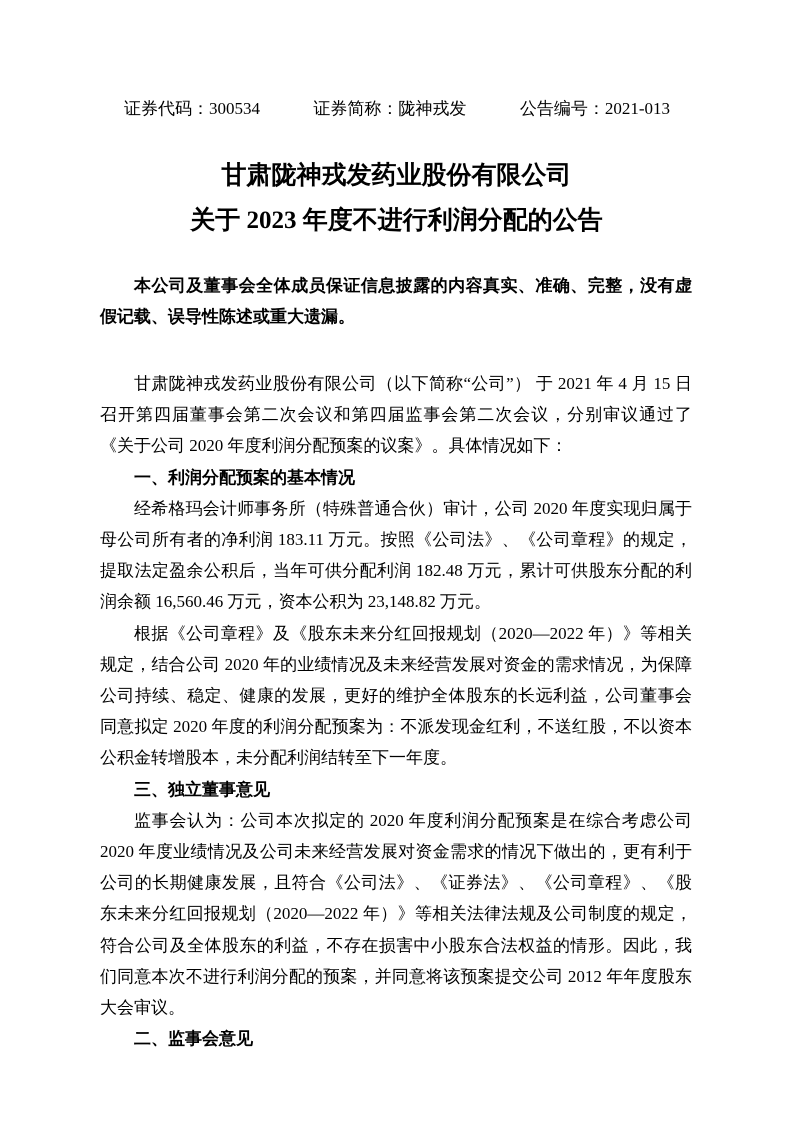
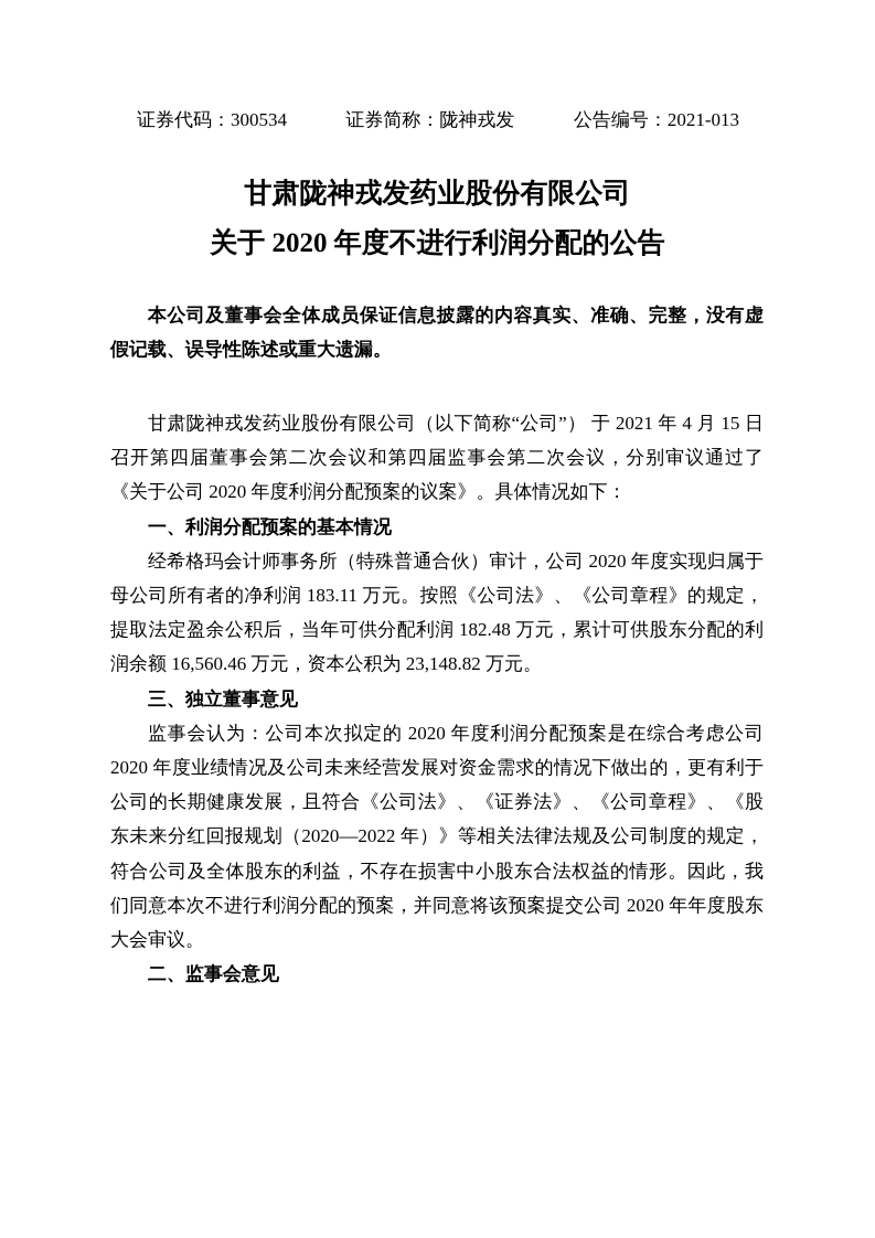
  证券代码：300534
  证券简称：陇神戎发
  公告编号：2021-013
  甘肃陇神戎发药业股份有限公司
- 关于 2023 年度不进行利润分配的公告
+ 关于 2020 年度不进行利润分配的公告
  本公司及董事会全体成员保证信息披露的内容真实、准确、完整，没有虚假记载、误导性陈述或重大遗漏。
  甘肃陇神戎发药业股份有限公司（以下简称“公司”） 于 2021 年 4 月 15 日召开第四届董事会第二次会议和第四届监事会第二次会议，分别审议通过了《关于公司 2020 年度利润分配预案的议案》。具体情况如下：
  一、利润分配预案的基本情况
  经希格玛会计师事务所（特殊普通合伙）审计，公司 2020 年度实现归属于母公司所有者的净利润 183.11 万元。按照《公司法》、《公司章程》的规定，提取法定盈余公积后，当年可供分配利润 182.48 万元，累计可供股东分配的利润余额 16,560.46 万元，资本公积为 23,148.82 万元。
- 根据《公司章程》及《股东未来分红回报规划（2020—2022 年）》等相关规定，结合公司 2020 年的业绩情况及未来经营发展对资金的需求情况，为保障公司持续、稳定、健康的发展，更好的维护全体股东的长远利益，公司董事会同意拟定 2020 年度的利润分配预案为：不派发现金红利，不送红股，不以资本公积金转增股本，未分配利润结转至下一年度。
  三、独立董事意见
- 监事会认为：公司本次拟定的 2020 年度利润分配预案是在综合考虑公司 2020 年度业绩情况及公司未来经营发展对资金需求的情况下做出的，更有利于公司的长期健康发展，且符合《公司法》、《证券法》、《公司章程》、《股东未来分红回报规划（2020—2022 年）》等相关法律法规及公司制度的规定，符合公司及全体股东的利益，不存在损害中小股东合法权益的情形。因此，我们同意本次不进行利润分配的预案，并同意将该预案提交公司 2012 年年度股东大会审议。
+ 监事会认为：公司本次拟定的 2020 年度利润分配预案是在综合考虑公司 2020 年度业绩情况及公司未来经营发展对资金需求的情况下做出的，更有利于公司的长期健康发展，且符合《公司法》、《证券法》、《公司章程》、《股东未来分红回报规划（2020—2022 年）》等相关法律法规及公司制度的规定，符合公司及全体股东的利益，不存在损害中小股东合法权益的情形。因此，我们同意本次不进行利润分配的预案，并同意将该预案提交公司 2020 年年度股东大会审议。
  二、监事会意见
